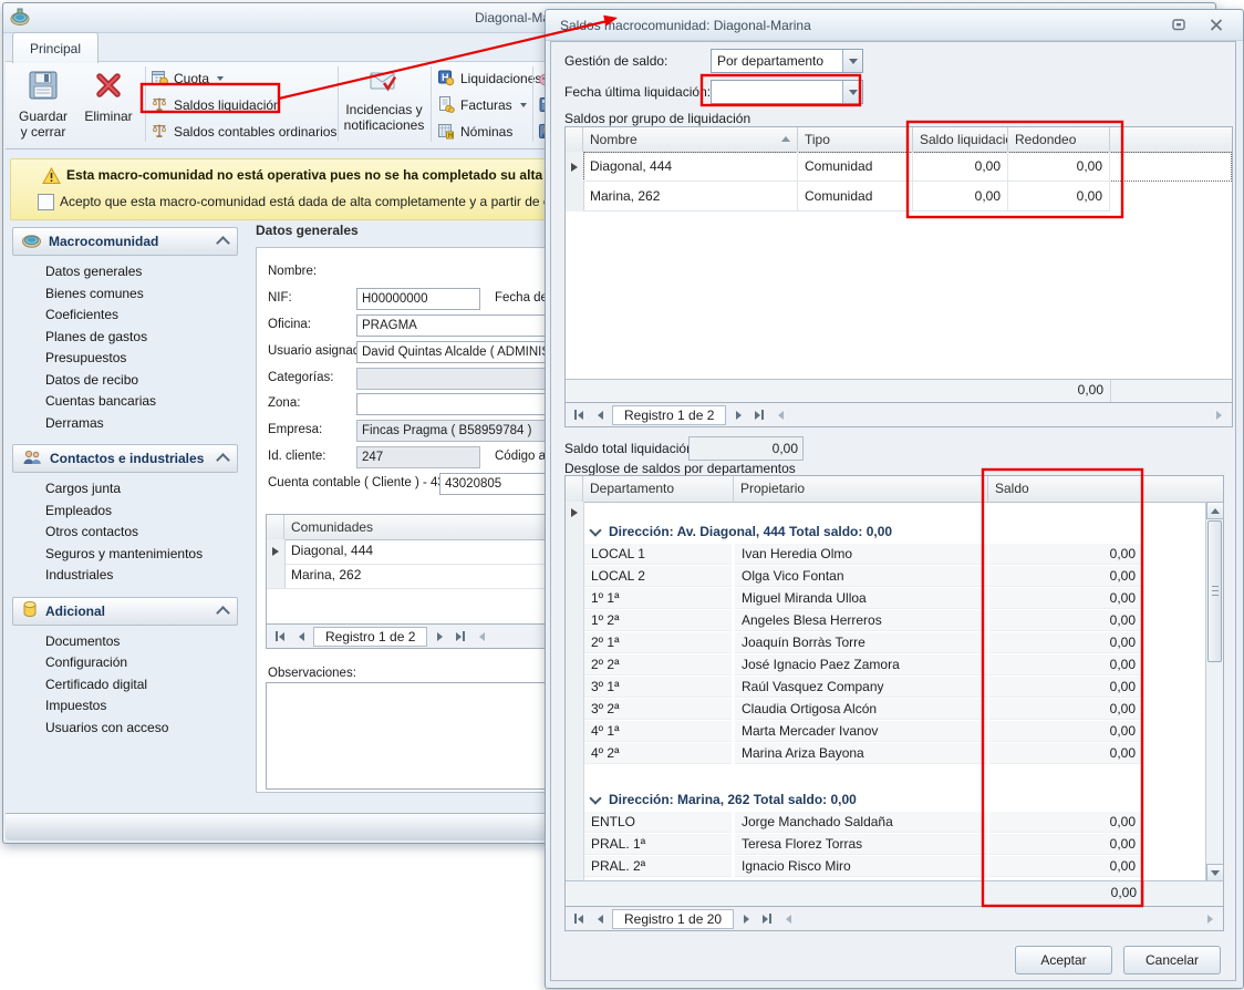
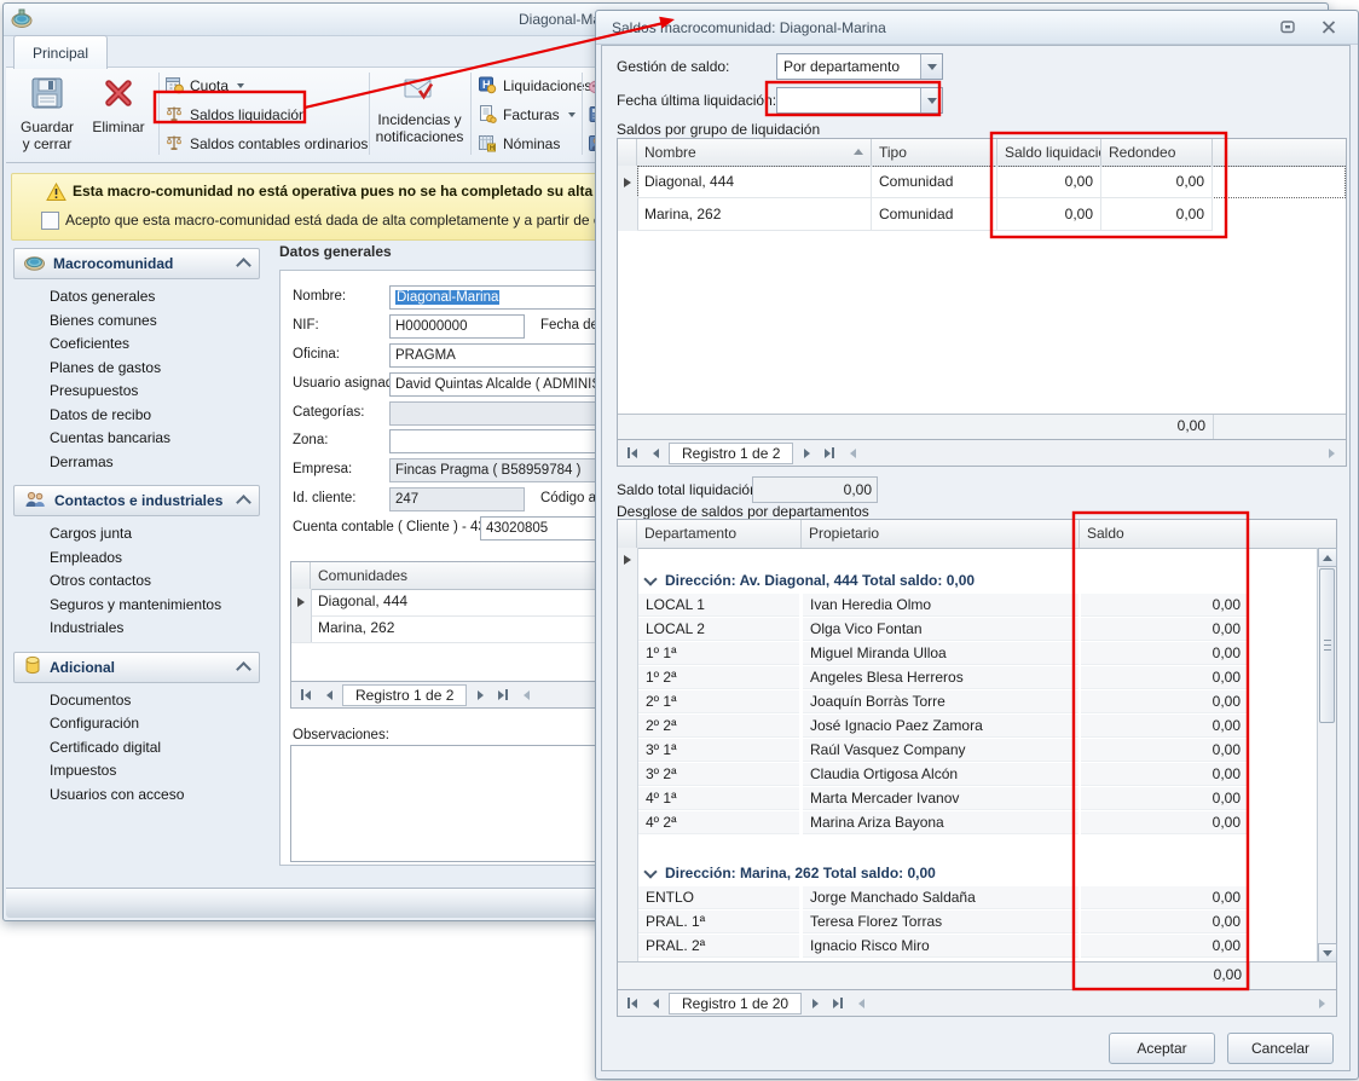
  Diagonal-M
  Principal
  Guardar
  y cerrar
  Eliminar
  Cuota
  Saldos liquidación
  Saldos contables ordinarios
  Incidencias y
  notificaciones
  H
  Liquidacions
  Facturas
  Nóminas
  Esta macro-comunidad no está operativa pues no se ha completado su alta
  Acepto que esta macro-comunidad está dada de alta completamente y a partir de
  Macrocomunidad
  Datos generales
  Bienes comunes
  Coeficientes
  Planes de gastos
  Presupuestos
  Datos de recibo
  Cuentas bancarias
  Derramas
  Contactos e industriales
  Cargos junta
  Empleados
  Otros contactos
  Seguros y mantenimientos
  Industriales
  Adicional
  Documentos
  Configuración
  Certificado digital
  Impuestos
  Usuarios con acceso
  Datos generales
  Nombre:
+ Diagonal-Marina
  NIF:
  H00000000
  Fecha d
  Oficina:
  PRAGMA
  Usuario asigna
  David Quintas Alcalde ( ADMINI
  Categorías:
  Zona:
  Empresa:
  Fincas Pragma ( B58959784 )
  Id. cliente:
  247
  Cuenta contable ( Cliente ) - 4
  43020805
  Comunidades
  Diagonal, 444
  Marina, 262
  Registro 1 de 2
  Observaciones:
  Salds macrocomunidad: Diagonal-Marina
  Gestión de saldo:
  Por departamento
  Fecha última liquidación:
  Saldos por grupo de liquidación
  Nombre
  Tipo
  Saldo liquidaci
  Redondeo
  Diagonal, 444
  Comunidad
  0,00
  0,00
  Marina, 262
  Comunidad
  0,00
  0,00
  0,00
  Registro 1 de 2
  Saldo total liquidació
  0,00
  Desglose de saldos por departamentos
  Departamento
  Propietario
  Saldo
  Dirección: Av. Diagonal, 444 Total saldo: 0,00
  LOCAL 1
  Ivan Heredia Olmo
  0,00
  LOCAL 2
  Olga Vico Fontan
  0,00
  1º 1ª
  Miguel Miranda Ulloa
  0,00
  1º 2ª
  Angeles Blesa Herreros
  0,00
  2º 1ª
  Joaquín Borràs Torre
  0,00
  2º 2ª
  José Ignacio Paez Zamora
  0,00
  3º 1ª
  Raúl Vasquez Company
  0,00
  3º 2ª
  Claudia Ortigosa Alcón
  0,00
  4º 1ª
  Marta Mercader Ivanov
  0,00
  4º 2ª
  Marina Ariza Bayona
  0,00
  Dirección: Marina, 262 Total saldo: 0,00
  ENTLO
  Jorge Manchado Saldaña
  0,00
  PRAL. 1ª
  Teresa Florez Torras
  0,00
  PRAL. 2ª
  Ignacio Risco Miro
  0,00
  0,00
  Registro 1 de 20
  Aceptar
  Cancelar
